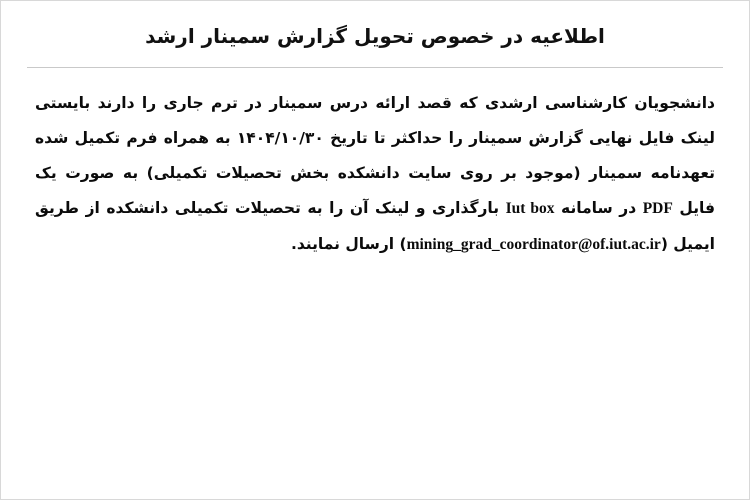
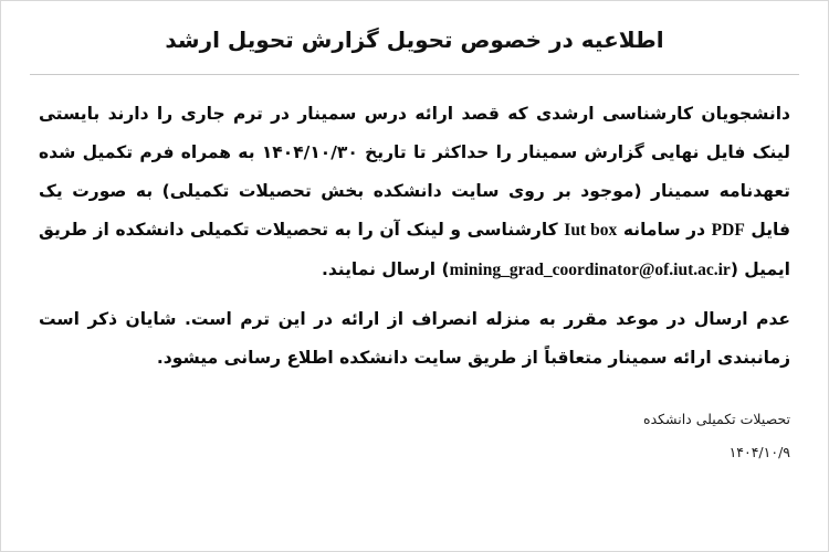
- اطلاعیه در خصوص تحویل گزارش سمینار ارشد
+ اطلاعیه در خصوص تحویل گزارش تحویل ارشد
- دانشجویان کارشناسی ارشدی که قصد ارائه درس سمینار در ترم جاری را دارند بایستی لینک فایل نهایی گزارش سمینار را حداکثر تا تاریخ ۱۴۰۴/۱۰/۳۰ به همراه فرم تکمیل شده تعهدنامه سمینار (موجود بر روی سایت دانشکده بخش تحصیلات تکمیلی) به صورت یک فایل PDF در سامانه Iut box بارگذاری و لینک آن را به تحصیلات تکمیلی دانشکده از طریق ایمیل (mining_grad_coordinator@of.iut.ac.ir) ارسال نمایند.
+ دانشجویان کارشناسی ارشدی که قصد ارائه درس سمینار در ترم جاری را دارند بایستی لینک فایل نهایی گزارش سمینار را حداکثر تا تاریخ ۱۴۰۴/۱۰/۳۰ به همراه فرم تکمیل شده تعهدنامه سمینار (موجود بر روی سایت دانشکده بخش تحصیلات تکمیلی) به صورت یک فایل PDF در سامانه Iut box کارشناسی و لینک آن را به تحصیلات تکمیلی دانشکده از طریق ایمیل (mining_grad_coordinator@of.iut.ac.ir) ارسال نمایند.
+ عدم ارسال در موعد مقرر به منزله انصراف از ارائه در این ترم است. شایان ذکر است زمانبندی ارائه سمینار متعاقباً از طریق سایت دانشکده اطلاع رسانی میشود.
+ تحصیلات تکمیلی دانشکده
+ ۱۴۰۴/۱۰/۹
